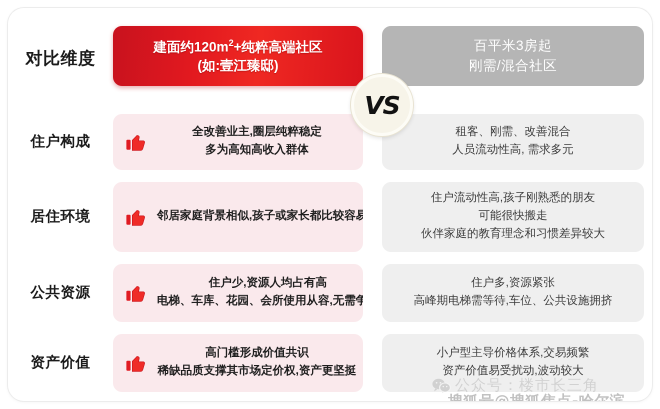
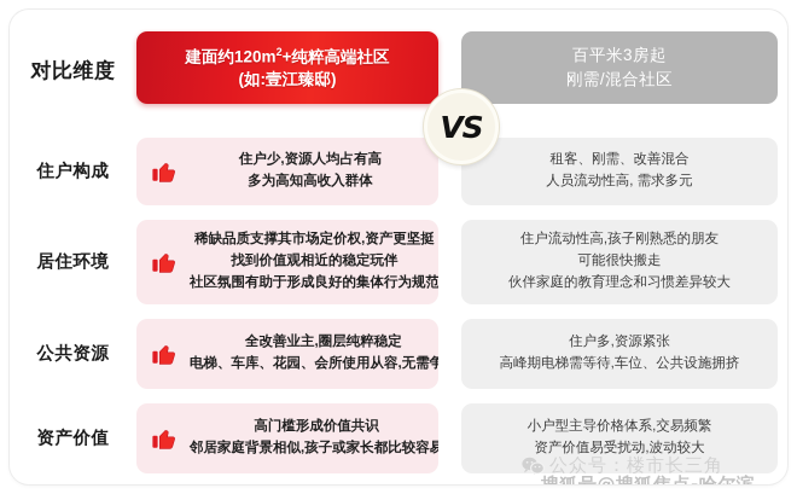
  对比维度
  建面约120m2+纯粹高端社区
  (如:壹江臻邸)
  百平米3房起
  刚需/混合社区
  VS
  住户构成
- 全改善业主,圈层纯粹稳定
+ 住户少,资源人均占有高
  多为高知高收入群体
  租客、刚需、改善混合
  人员流动性高, 需求多元
  居住环境
- 邻居家庭背景相似,孩子或家长都比较容易
+ 稀缺品质支撑其市场定价权,资产更坚挺
+ 找到价值观相近的稳定玩伴
+ 社区氛围有助于形成良好的集体行为规范
  住户流动性高,孩子刚熟悉的朋友
  可能很快搬走
  伙伴家庭的教育理念和习惯差异较大
  公共资源
- 住户少,资源人均占有高
+ 全改善业主,圈层纯粹稳定
  电梯、车库、花园、会所使用从容,无需争
  住户多,资源紧张
  高峰期电梯需等待,车位、公共设施拥挤
  资产价值
  高门槛形成价值共识
- 稀缺品质支撑其市场定价权,资产更坚挺
+ 邻居家庭背景相似,孩子或家长都比较容易
  小户型主导价格体系,交易频繁
  资产价值易受扰动,波动较大
  公众号：楼市长三角
